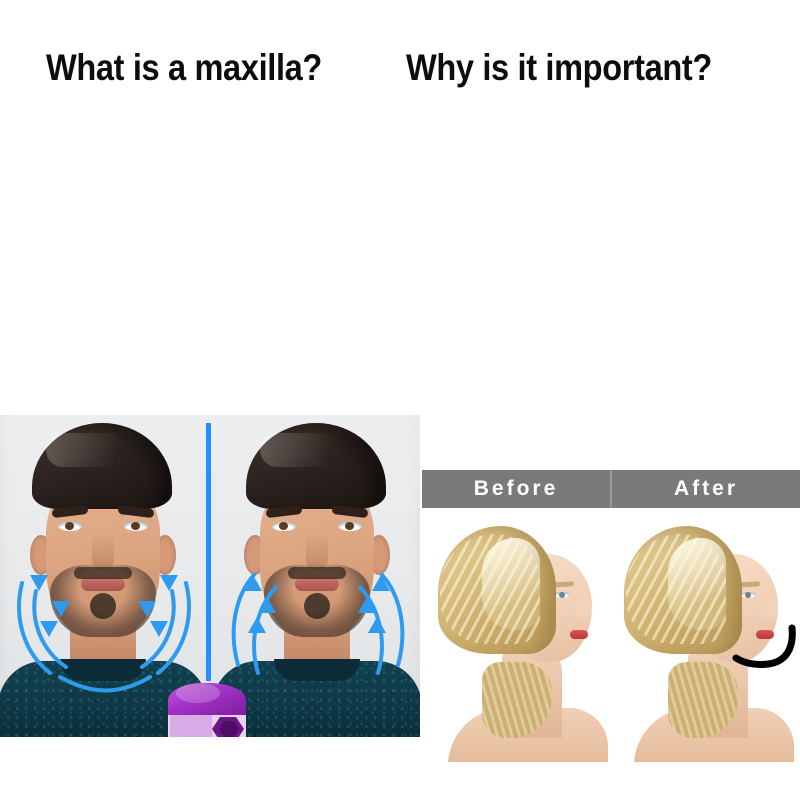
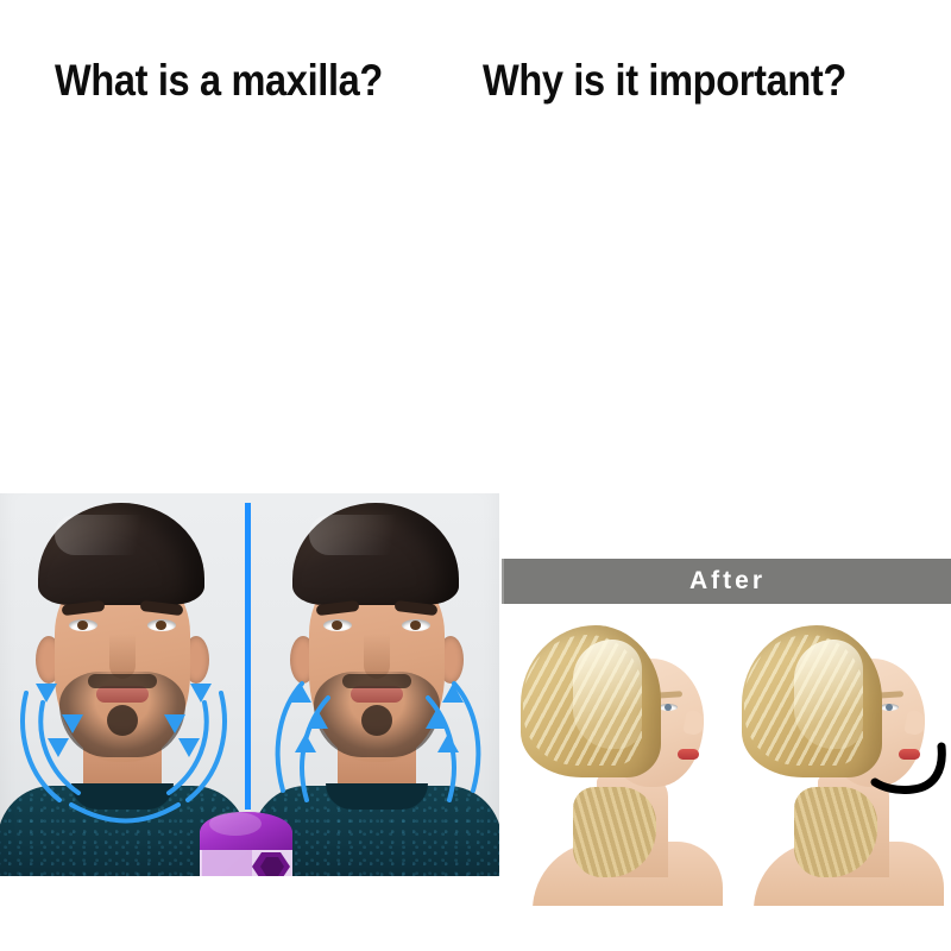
  What is a maxilla?
  Why is it important?
- Before
  After
